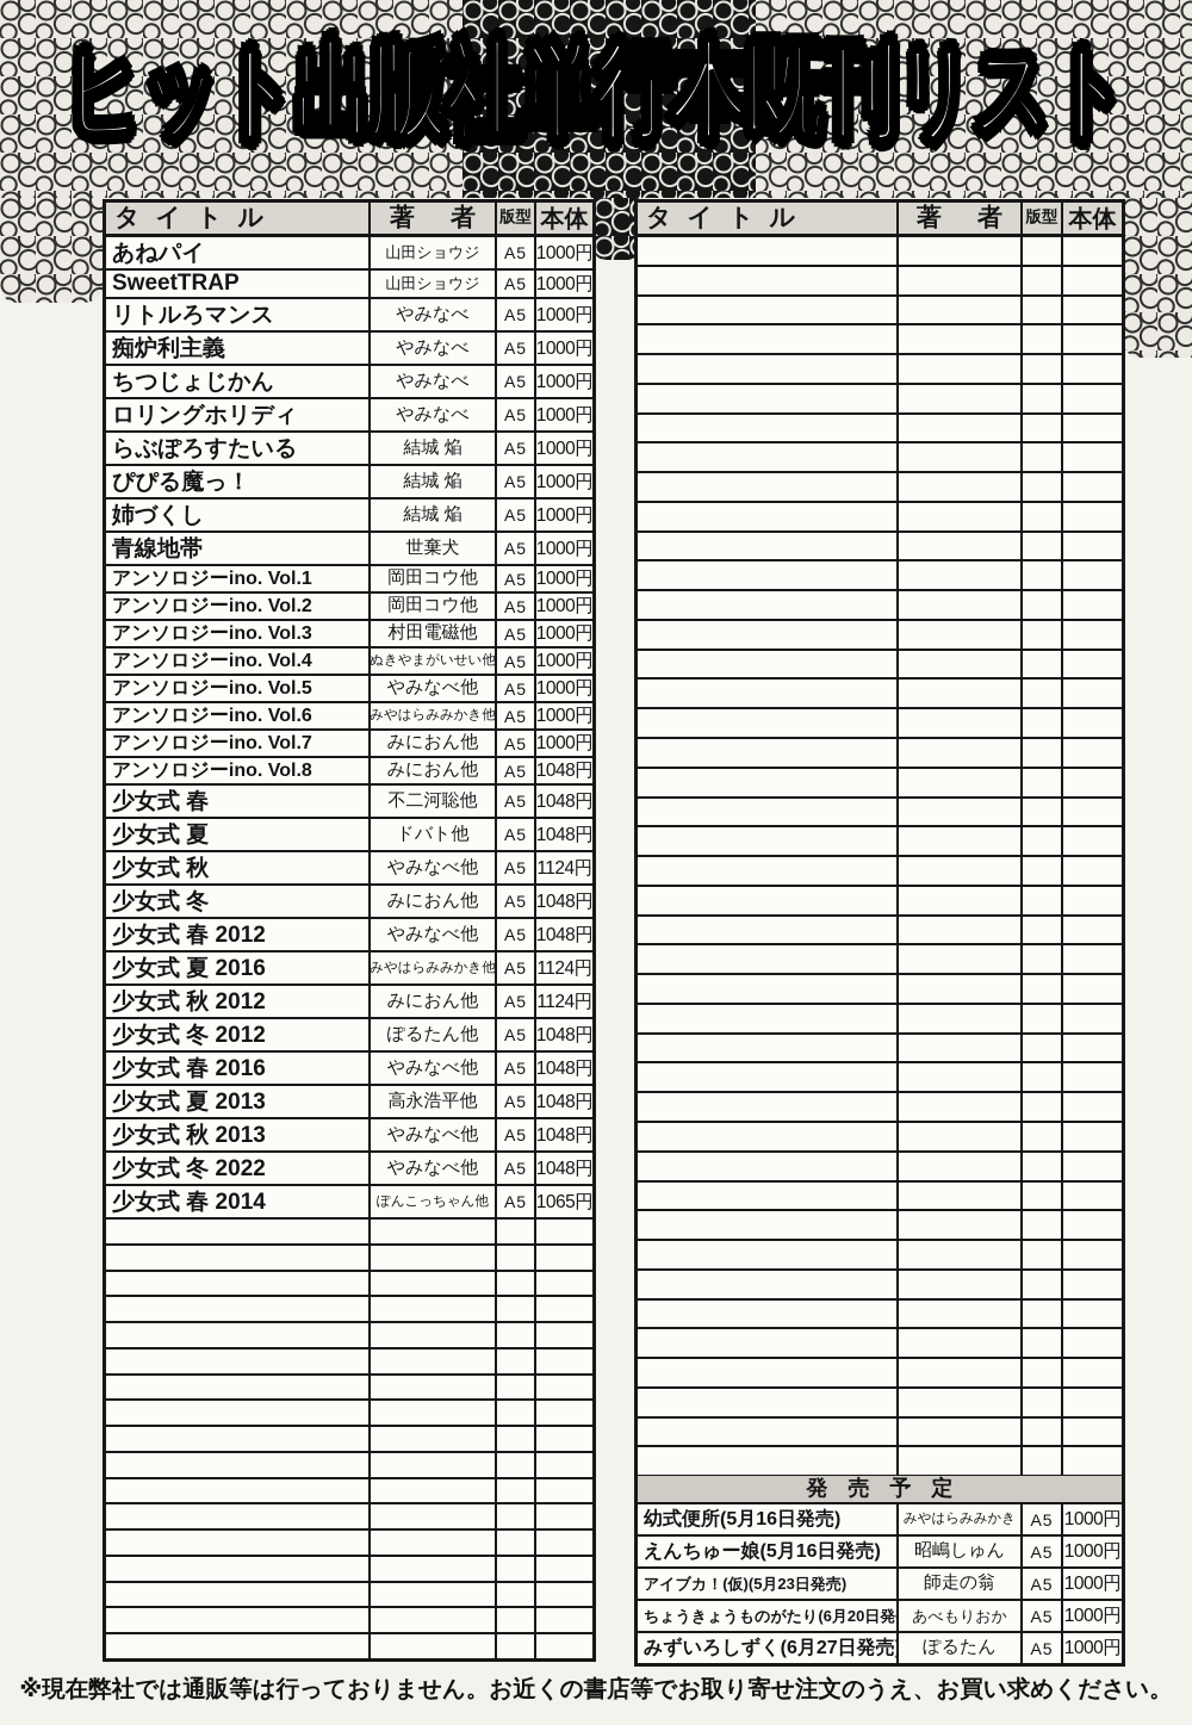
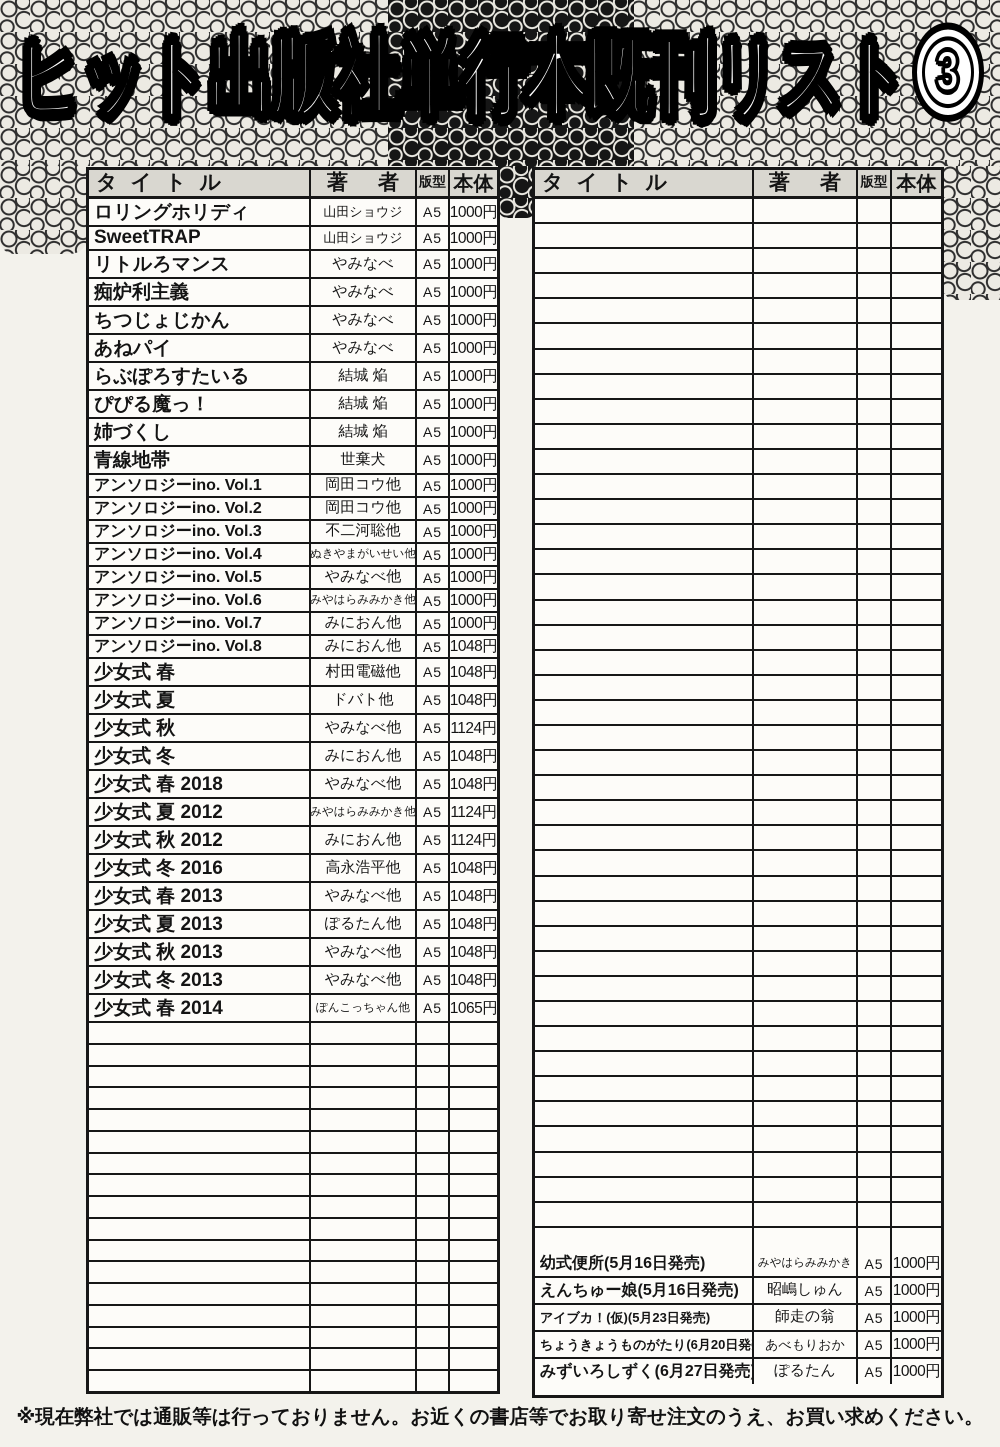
  ヒット出版社単行本既刊リスト
+ 3
  タイトル
  著者
  版型
  本体
- あねパイ
+ ロリングホリディ
  山田ショウジ
  A5
  1000円
  SweetTRAP
  山田ショウジ
  A5
  1000円
  リトルろマンス
  やみなべ
  A5
  1000円
  痴炉利主義
  やみなべ
  A5
  1000円
  ちつじょじかん
  やみなべ
  A5
  1000円
- ロリングホリディ
+ あねパイ
  やみなべ
  A5
  1000円
  らぶぽろすたいる
  結城 焔
  A5
  1000円
  ぴぴる魔っ！
  結城 焔
  A5
  1000円
  姉づくし
  結城 焔
  A5
  1000円
  青線地帯
  世棄犬
  A5
  1000円
  アンソロジーino. Vol.1
  岡田コウ他
  A5
  1000円
  アンソロジーino. Vol.2
  岡田コウ他
  A5
  1000円
  アンソロジーino. Vol.3
- 村田電磁他
+ 不二河聡他
  A5
  1000円
  アンソロジーino. Vol.4
  ぬきやまがいせい他
  A5
  1000円
  アンソロジーino. Vol.5
  やみなべ他
  A5
  1000円
  アンソロジーino. Vol.6
  みやはらみみかき他
  A5
  1000円
  アンソロジーino. Vol.7
  みにおん他
  A5
  1000円
  アンソロジーino. Vol.8
  みにおん他
  A5
  1048円
  少女式 春
- 不二河聡他
+ 村田電磁他
  A5
  1048円
  少女式 夏
  ドバト他
  A5
  1048円
  少女式 秋
  やみなべ他
  A5
  1124円
  少女式 冬
  みにおん他
  A5
  1048円
- 少女式 春 2012
+ 少女式 春 2018
  やみなべ他
  A5
  1048円
- 少女式 夏 2016
+ 少女式 夏 2012
  みやはらみみかき他
  A5
  1124円
  少女式 秋 2012
  みにおん他
  A5
  1124円
- 少女式 冬 2012
+ 少女式 冬 2016
- ぽるたん他
+ 高永浩平他
  A5
  1048円
- 少女式 春 2016
+ 少女式 春 2013
  やみなべ他
  A5
  1048円
  少女式 夏 2013
- 高永浩平他
+ ぽるたん他
  A5
  1048円
  少女式 秋 2013
  やみなべ他
  A5
  1048円
- 少女式 冬 2022
+ 少女式 冬 2013
  やみなべ他
  A5
  1048円
  少女式 春 2014
  ぽんこっちゃん他
  A5
  1065円
  タイトル
  著者
  版型
  本体
- 発売予定
  幼式便所(5月16日発売)
  みやはらみみかき
  A5
  1000円
  えんちゅー娘(5月16日発売)
  昭嶋しゅん
  A5
  1000円
  アイブカ！(仮)(5月23日発売)
  師走の翁
  A5
  1000円
  ちょうきょうものがたり(6月20日発
  あべもりおか
  A5
  1000円
  みずいろしずく(6月27日発売)
  ぽるたん
  A5
  1000円
  ※現在弊社では通販等は行っておりません。お近くの書店等でお取り寄せ注文のうえ、お買い求めください。
